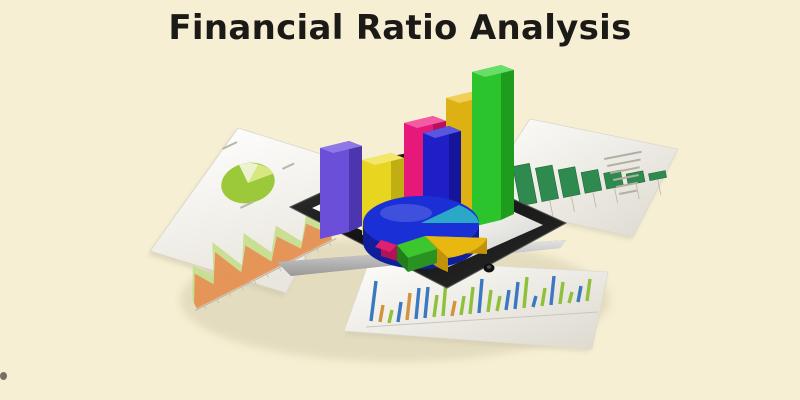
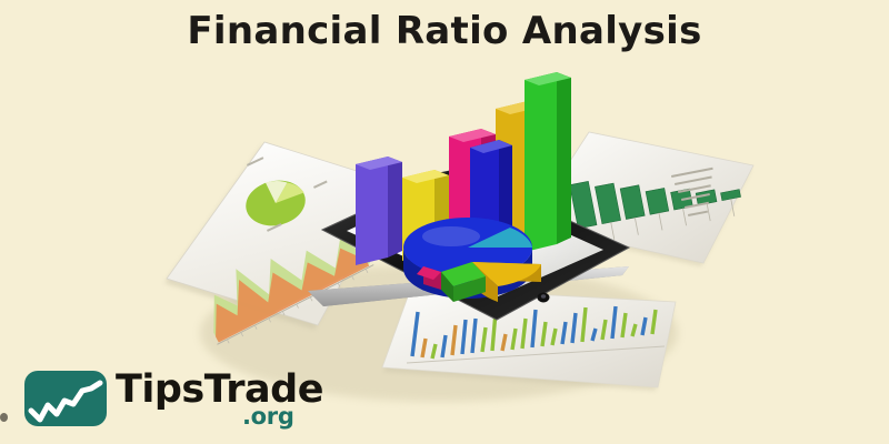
  Financial Ratio Analysis
+ TipsTrade
+ .org
